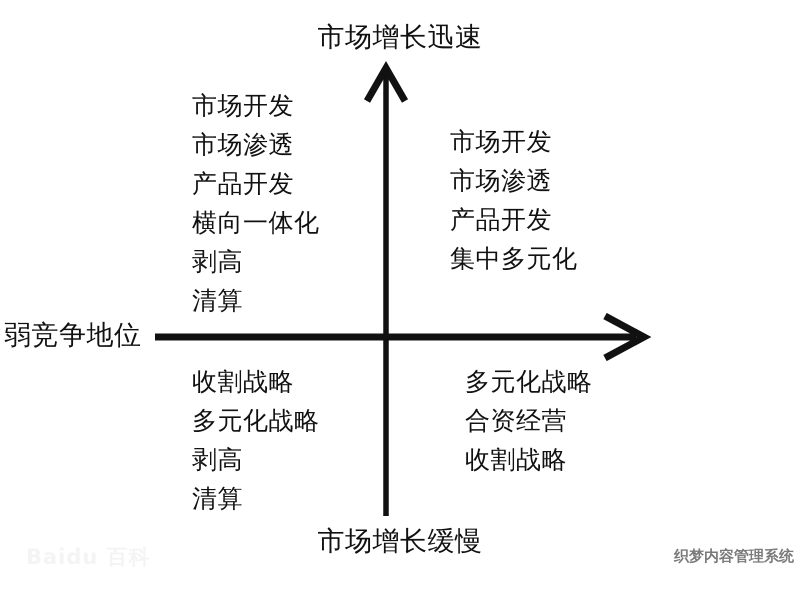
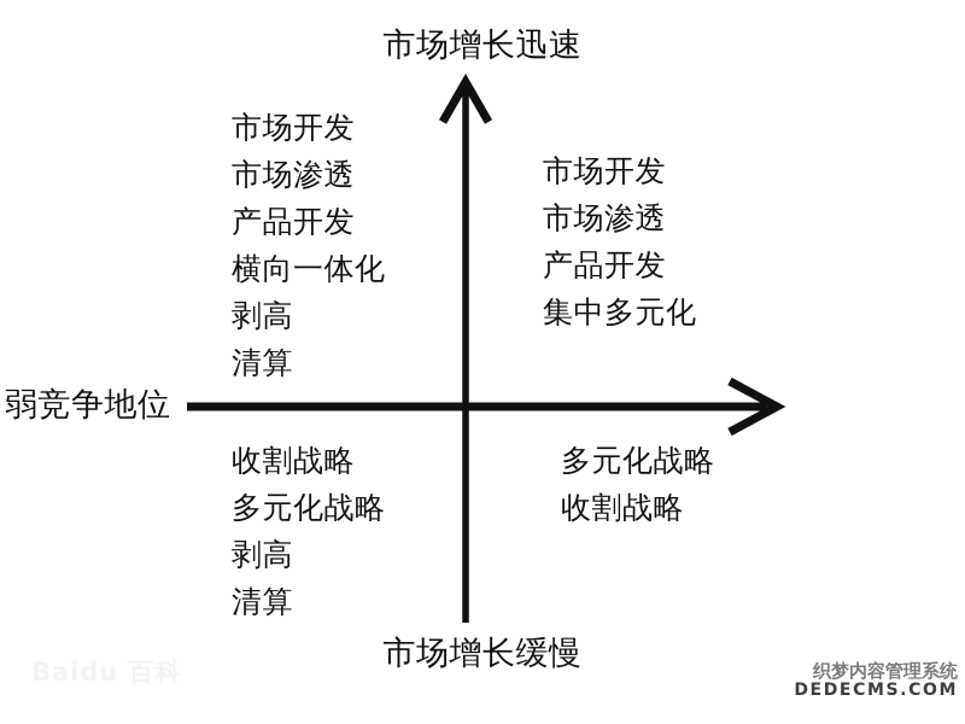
  市场增长迅速
  市场增长缓慢
  弱竞争地位
  市场开发
  市场渗透
  产品开发
  横向一体化
  剥高
  清算
  市场开发
  市场渗透
  产品开发
  集中多元化
  收割战略
  多元化战略
  剥高
  清算
  多元化战略
- 合资经营
  收割战略
  织梦内容管理系统
+ DEDECMS.COM
